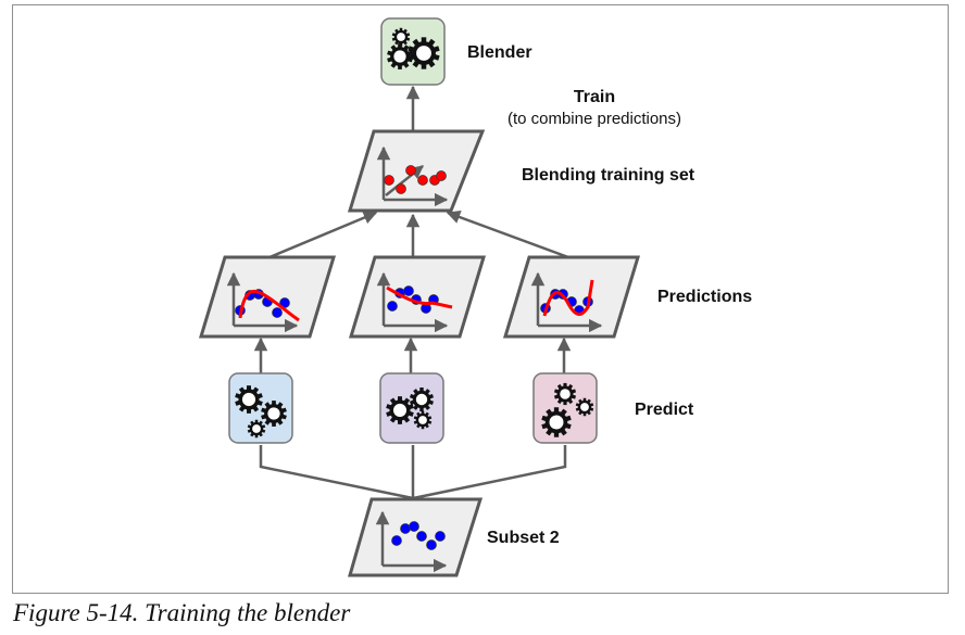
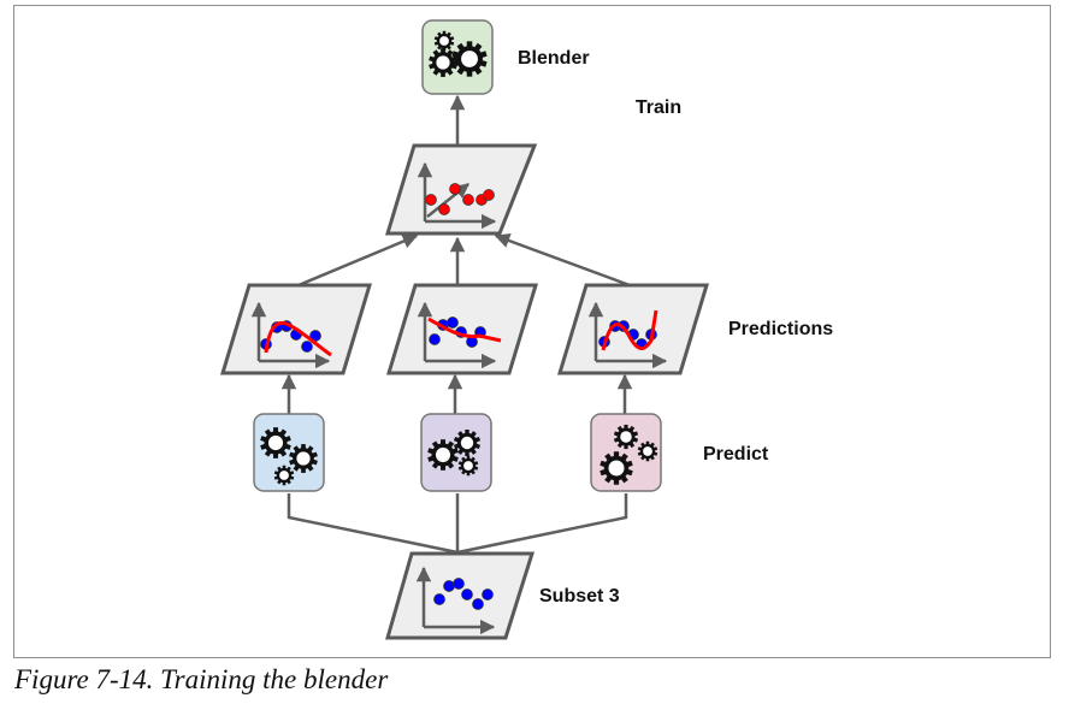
  Blender
  Train
- (to combine predictions)
- Blending training set
  Predictions
  Predict
- Subset 2
+ Subset 3
- Figure 5-14. Training the blender
+ Figure 7-14. Training the blender
